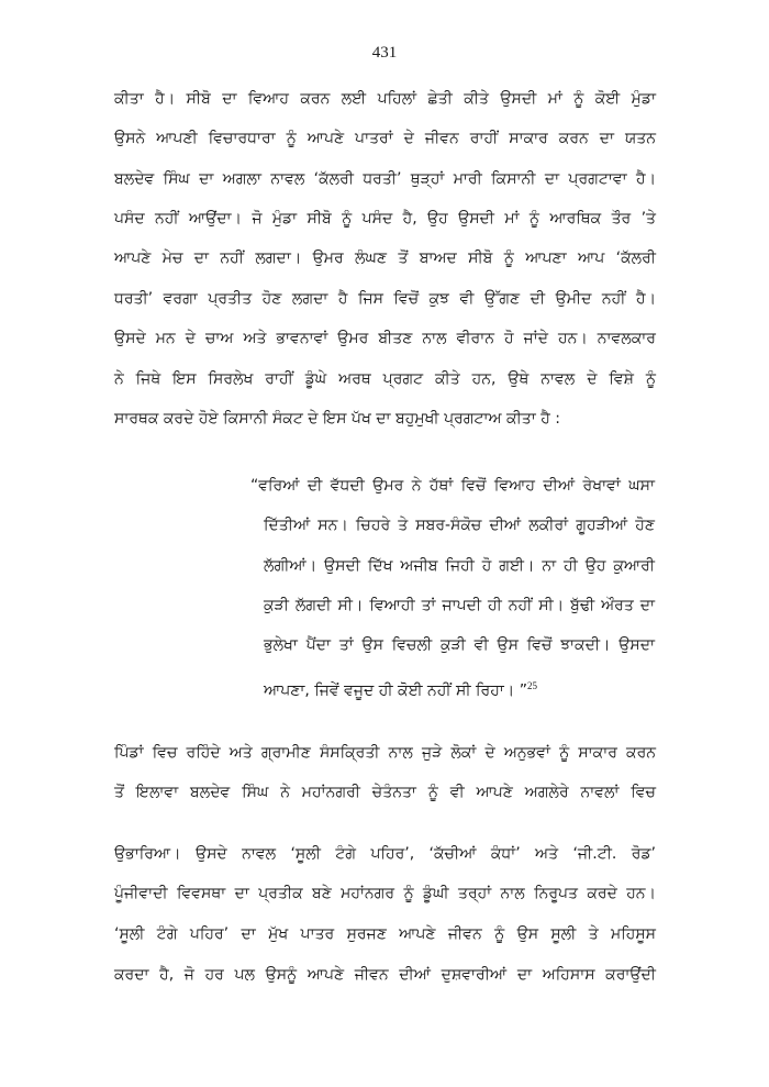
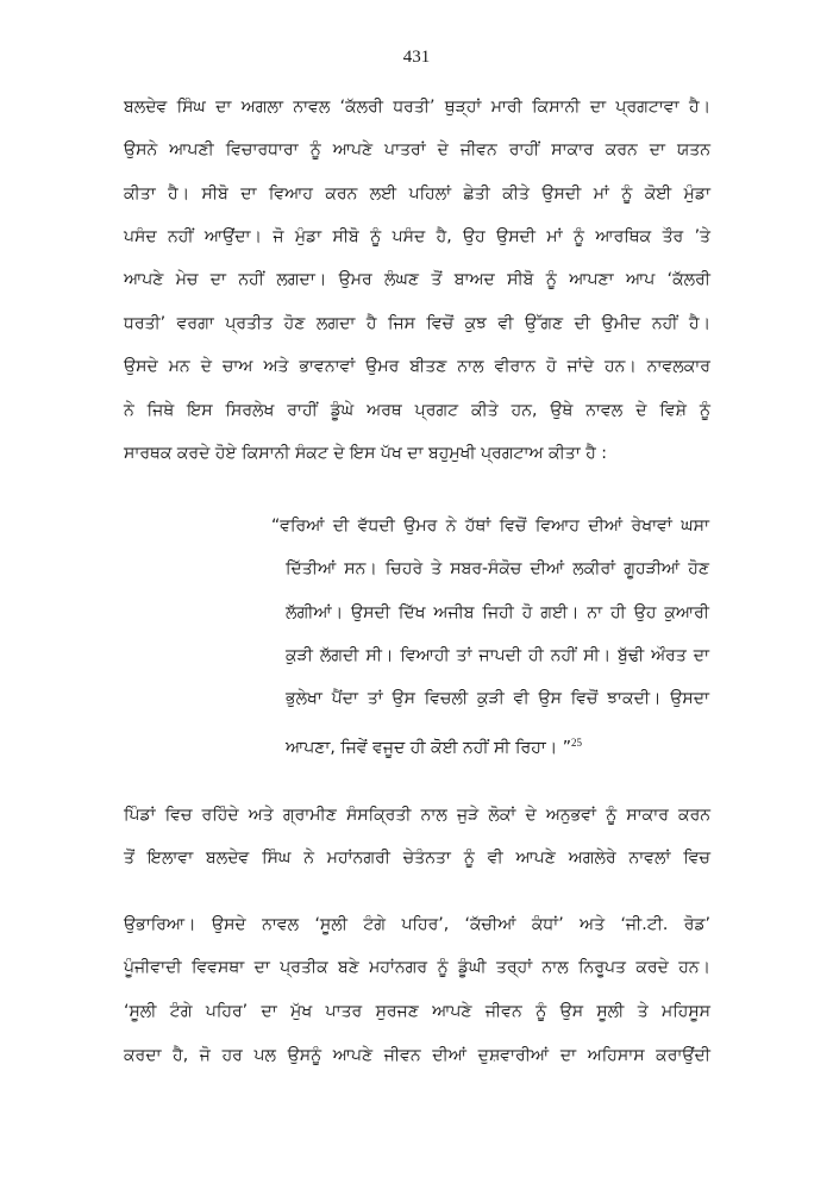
  431
- ਕੀਤਾ ਹੈ। ਸੀਬੋ ਦਾ ਵਿਆਹ ਕਰਨ ਲਈ ਪਹਿਲਾਂ ਛੇਤੀ ਕੀਤੇ ਉਸਦੀ ਮਾਂ ਨੂੰ ਕੋਈ ਮੁੰਡਾ
+ ਬਲਦੇਵ ਸਿੰਘ ਦਾ ਅਗਲਾ ਨਾਵਲ ‘ਕੱਲਰੀ ਧਰਤੀ’ ਥੁੜ੍ਹਾਂ ਮਾਰੀ ਕਿਸਾਨੀ ਦਾ ਪ੍ਰਗਟਾਵਾ ਹੈ।
  ਉਸਨੇ ਆਪਣੀ ਵਿਚਾਰਧਾਰਾ ਨੂੰ ਆਪਣੇ ਪਾਤਰਾਂ ਦੇ ਜੀਵਨ ਰਾਹੀਂ ਸਾਕਾਰ ਕਰਨ ਦਾ ਯਤਨ
- ਬਲਦੇਵ ਸਿੰਘ ਦਾ ਅਗਲਾ ਨਾਵਲ ‘ਕੱਲਰੀ ਧਰਤੀ’ ਥੁੜ੍ਹਾਂ ਮਾਰੀ ਕਿਸਾਨੀ ਦਾ ਪ੍ਰਗਟਾਵਾ ਹੈ।
+ ਕੀਤਾ ਹੈ। ਸੀਬੋ ਦਾ ਵਿਆਹ ਕਰਨ ਲਈ ਪਹਿਲਾਂ ਛੇਤੀ ਕੀਤੇ ਉਸਦੀ ਮਾਂ ਨੂੰ ਕੋਈ ਮੁੰਡਾ
  ਪਸੰਦ ਨਹੀਂ ਆਉਂਦਾ। ਜੋ ਮੁੰਡਾ ਸੀਬੋ ਨੂੰ ਪਸੰਦ ਹੈ, ਉਹ ਉਸਦੀ ਮਾਂ ਨੂੰ ਆਰਥਿਕ ਤੌਰ ’ਤੇ
  ਆਪਣੇ ਮੇਚ ਦਾ ਨਹੀਂ ਲਗਦਾ। ਉਮਰ ਲੰਘਣ ਤੋਂ ਬਾਅਦ ਸੀਬੋ ਨੂੰ ਆਪਣਾ ਆਪ ‘ਕੱਲਰੀ
  ਧਰਤੀ’ ਵਰਗਾ ਪ੍ਰਤੀਤ ਹੋਣ ਲਗਦਾ ਹੈ ਜਿਸ ਵਿਚੋਂ ਕੁਝ ਵੀ ਉੱਗਣ ਦੀ ਉਮੀਦ ਨਹੀਂ ਹੈ।
  ਉਸਦੇ ਮਨ ਦੇ ਚਾਅ ਅਤੇ ਭਾਵਨਾਵਾਂ ਉਮਰ ਬੀਤਣ ਨਾਲ ਵੀਰਾਨ ਹੋ ਜਾਂਦੇ ਹਨ। ਨਾਵਲਕਾਰ
  ਨੇ ਜਿਥੇ ਇਸ ਸਿਰਲੇਖ ਰਾਹੀਂ ਡੂੰਘੇ ਅਰਥ ਪ੍ਰਗਟ ਕੀਤੇ ਹਨ, ਉਥੇ ਨਾਵਲ ਦੇ ਵਿਸ਼ੇ ਨੂੰ
  ਸਾਰਥਕ ਕਰਦੇ ਹੋਏ ਕਿਸਾਨੀ ਸੰਕਟ ਦੇ ਇਸ ਪੱਖ ਦਾ ਬਹੁਮੁਖੀ ਪ੍ਰਗਟਾਅ ਕੀਤਾ ਹੈ :
  “ਵਰਿਆਂ ਦੀ ਵੱਧਦੀ ਉਮਰ ਨੇ ਹੱਥਾਂ ਵਿਚੋਂ ਵਿਆਹ ਦੀਆਂ ਰੇਖਾਵਾਂ ਘਸਾ
  ਦਿੱਤੀਆਂ ਸਨ। ਚਿਹਰੇ ਤੇ ਸਬਰ-ਸੰਕੋਚ ਦੀਆਂ ਲਕੀਰਾਂ ਗੂਹੜੀਆਂ ਹੋਣ
  ਲੱਗੀਆਂ। ਉਸਦੀ ਦਿੱਖ ਅਜੀਬ ਜਿਹੀ ਹੋ ਗਈ। ਨਾ ਹੀ ਉਹ ਕੁਆਰੀ
  ਕੁੜੀ ਲੱਗਦੀ ਸੀ। ਵਿਆਹੀ ਤਾਂ ਜਾਪਦੀ ਹੀ ਨਹੀਂ ਸੀ। ਬੁੱਢੀ ਔਰਤ ਦਾ
  ਭੁਲੇਖਾ ਪੈਂਦਾ ਤਾਂ ਉਸ ਵਿਚਲੀ ਕੁੜੀ ਵੀ ਉਸ ਵਿਚੋਂ ਝਾਕਦੀ। ਉਸਦਾ
  ਆਪਣਾ, ਜਿਵੇਂ ਵਜੂਦ ਹੀ ਕੋਈ ਨਹੀਂ ਸੀ ਰਿਹਾ। ”25
  ਪਿੰਡਾਂ ਵਿਚ ਰਹਿੰਦੇ ਅਤੇ ਗ੍ਰਾਮੀਣ ਸੰਸਕ੍ਰਿਤੀ ਨਾਲ ਜੁੜੇ ਲੋਕਾਂ ਦੇ ਅਨੁਭਵਾਂ ਨੂੰ ਸਾਕਾਰ ਕਰਨ
  ਤੋਂ ਇਲਾਵਾ ਬਲਦੇਵ ਸਿੰਘ ਨੇ ਮਹਾਂਨਗਰੀ ਚੇਤੰਨਤਾ ਨੂੰ ਵੀ ਆਪਣੇ ਅਗਲੇਰੇ ਨਾਵਲਾਂ ਵਿਚ
  ਉਭਾਰਿਆ। ਉਸਦੇ ਨਾਵਲ ‘ਸੂਲੀ ਟੰਗੇ ਪਹਿਰ’, ‘ਕੱਚੀਆਂ ਕੰਧਾਂ’ ਅਤੇ ‘ਜੀ.ਟੀ. ਰੋਡ’
  ਪੂੰਜੀਵਾਦੀ ਵਿਵਸਥਾ ਦਾ ਪ੍ਰਤੀਕ ਬਣੇ ਮਹਾਂਨਗਰ ਨੂੰ ਡੂੰਘੀ ਤਰ੍ਹਾਂ ਨਾਲ ਨਿਰੂਪਤ ਕਰਦੇ ਹਨ।
  ‘ਸੂਲੀ ਟੰਗੇ ਪਹਿਰ’ ਦਾ ਮੁੱਖ ਪਾਤਰ ਸੁਰਜਣ ਆਪਣੇ ਜੀਵਨ ਨੂੰ ਉਸ ਸੂਲੀ ਤੇ ਮਹਿਸੂਸ
  ਕਰਦਾ ਹੈ, ਜੋ ਹਰ ਪਲ ਉਸਨੂੰ ਆਪਣੇ ਜੀਵਨ ਦੀਆਂ ਦੁਸ਼ਵਾਰੀਆਂ ਦਾ ਅਹਿਸਾਸ ਕਰਾਉਂਦੀ
